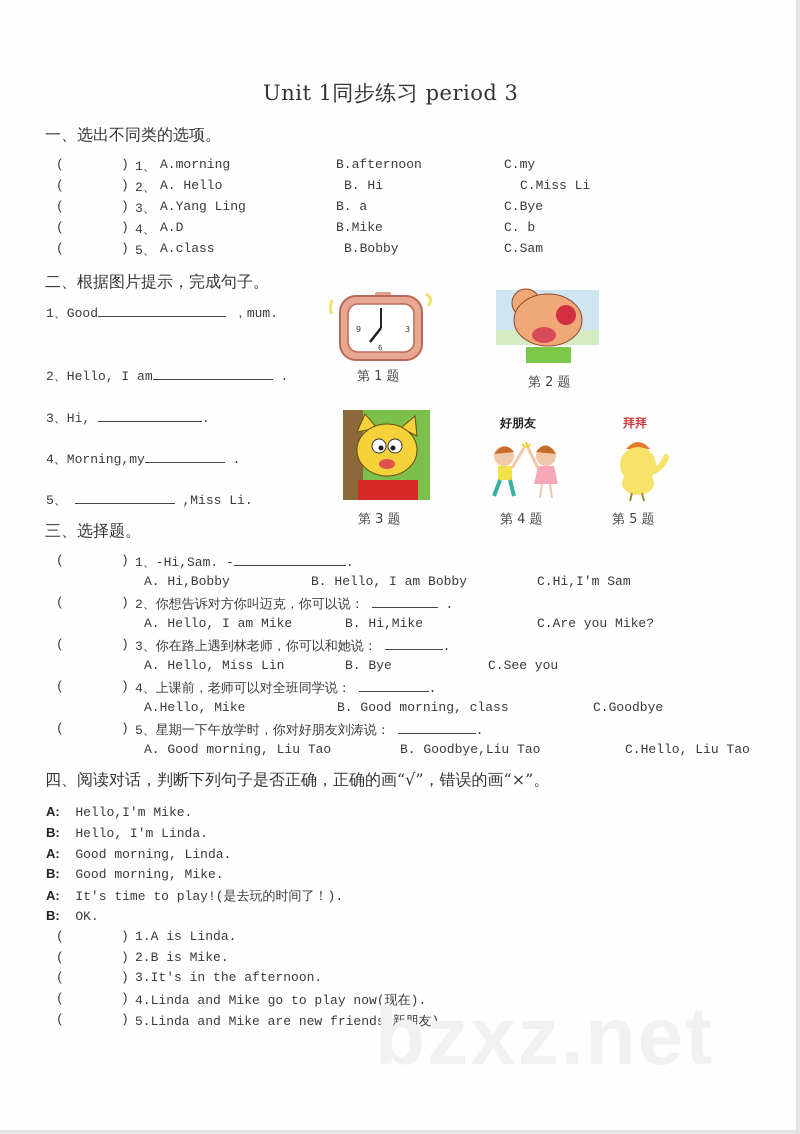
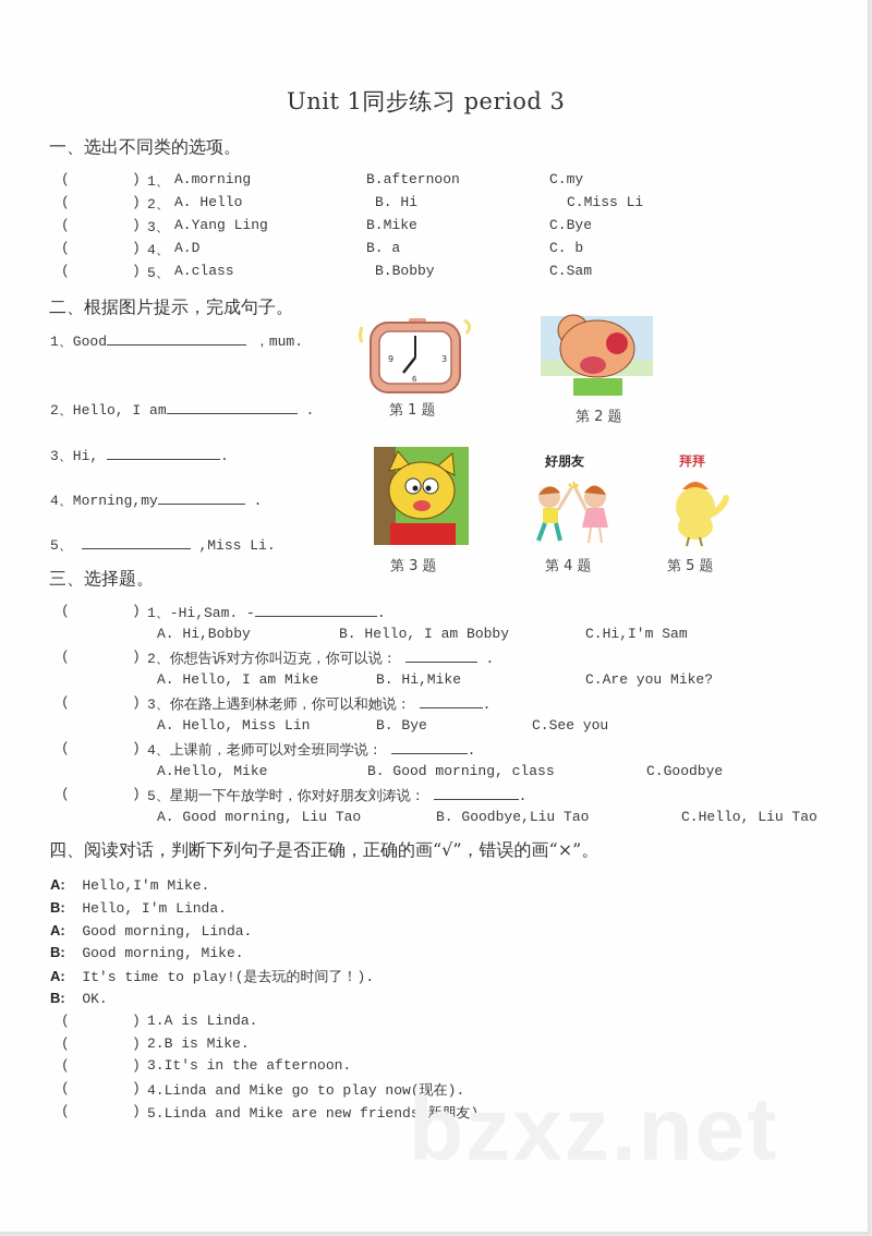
  Unit 1同步练习 period 3
  一、选出不同类的选项。
  (
  )
  1、
  A.morning
  B.afternoon
  C.my
  (
  )
  2、
  A. Hello
  B. Hi
  C.Miss Li
  (
  )
  3、
  A.Yang Ling
- B. a
+ B.Mike
  C.Bye
  (
  )
  4、
  A.D
- B.Mike
+ B. a
  C. b
  (
  )
  5、
  A.class
  B.Bobby
  C.Sam
  二、根据图片提示，完成句子。
  1、Good ，mum.
  2、Hello, I am .
  3、Hi, .
  4、Morning,my .
  5、 ,Miss Li.
  9
  3
  6
  第 1 题
  第 2 题
  第 3 题
  好朋友
  第 4 题
  拜拜
  第 5 题
  三、选择题。
  (
  )
  1、-Hi,Sam. - .
  A. Hi,Bobby
  B. Hello, I am Bobby
  C.Hi,I'm Sam
  (
  )
  2、你想告诉对方你叫迈克，你可以说： .
  A. Hello, I am Mike
  B. Hi,Mike
  C.Are you Mike?
  (
  )
  3、你在路上遇到林老师，你可以和她说： .
  A. Hello, Miss Lin
  B. Bye
  C.See you
  (
  )
  4、上课前，老师可以对全班同学说： .
  A.Hello, Mike
  B. Good morning, class
  C.Goodbye
  (
  )
  5、星期一下午放学时，你对好朋友刘涛说： .
  A. Good morning, Liu Tao
  B. Goodbye,Liu Tao
  C.Hello, Liu Tao
  四、阅读对话，判断下列句子是否正确，正确的画“√”，错误的画“×”。
  A: Hello,I'm Mike.
  B: Hello, I'm Linda.
  A: Good morning, Linda.
  B: Good morning, Mike.
  A: It's time to play!(是去玩的时间了！).
  B: OK.
  (
  )
  1.A is Linda.
  (
  )
  2.B is Mike.
  (
  )
  3.It's in the afternoon.
  (
  )
  4.Linda and Mike go to play now(现在).
  (
  )
  5.Linda and Mike are new friends(新朋友).
  bzxz.net
